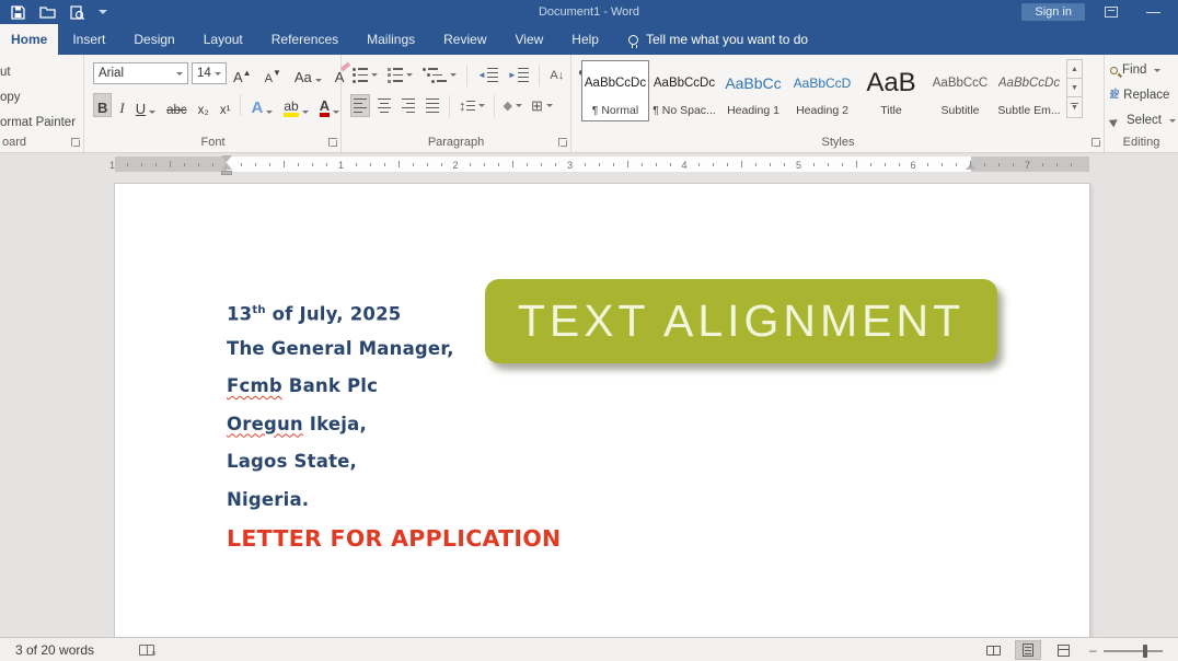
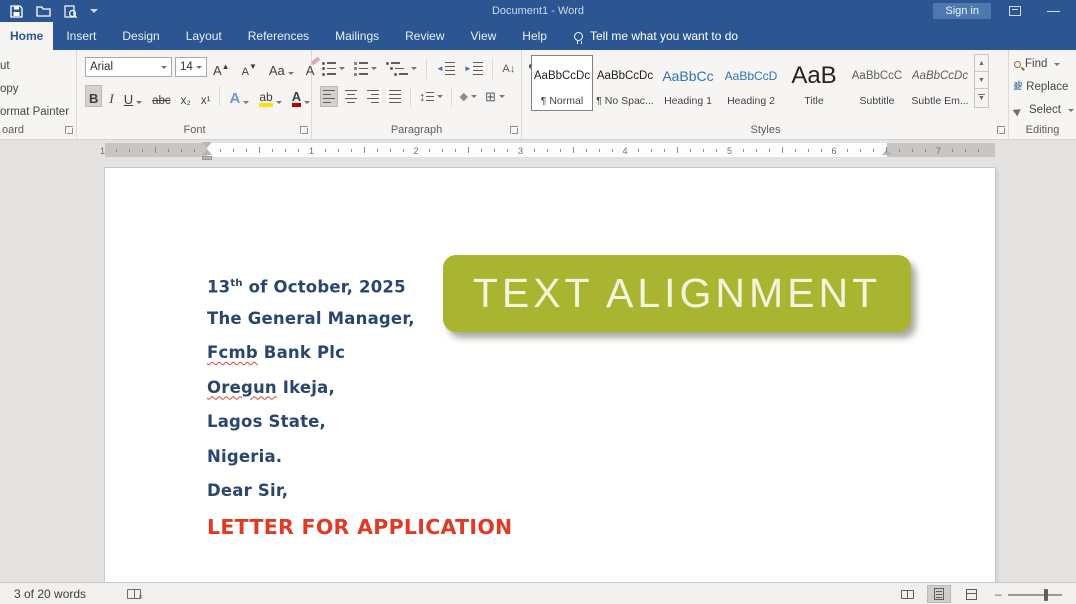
  Document1 - Word
  Sign in
  —
  Home
  Insert
  Design
  Layout
  References
  Mailings
  Review
  View
  Help
  Tell me what you want to do
  ut
  opy
  ormat Painter
  oard
  Arial
  14
  A
  ▲
  A
  ▼
  Aa
  A
  B
  I
  U
  abc
  x₂
  x¹
  A
  ab
  A
  Font
  ◄
  ►
  A↓
  ↕
  ◆
  ⊞
  Paragraph
  AaBbCcDc
  ¶ Normal
  AaBbCcDc
  ¶ No Spac...
  AaBbCc
  Heading 1
  AaBbCcD
  Heading 2
  AaB
  Title
  AaBbCcC
  Subtitle
  AaBbCcDc
  Subtle Em...
  Styles
  Find
  Replace
  Select
  Editing
  1
  1
  2
  3
  4
  5
  6
  7
- 13th of July, 2025
+ 13th of October, 2025
  The General Manager,
  Fcmb Bank Plc
  Oregun Ikeja,
  Lagos State,
  Nigeria.
+ Dear Sir,
  LETTER FOR APPLICATION
  TEXT ALIGNMENT
  3 of 20 words
  –
